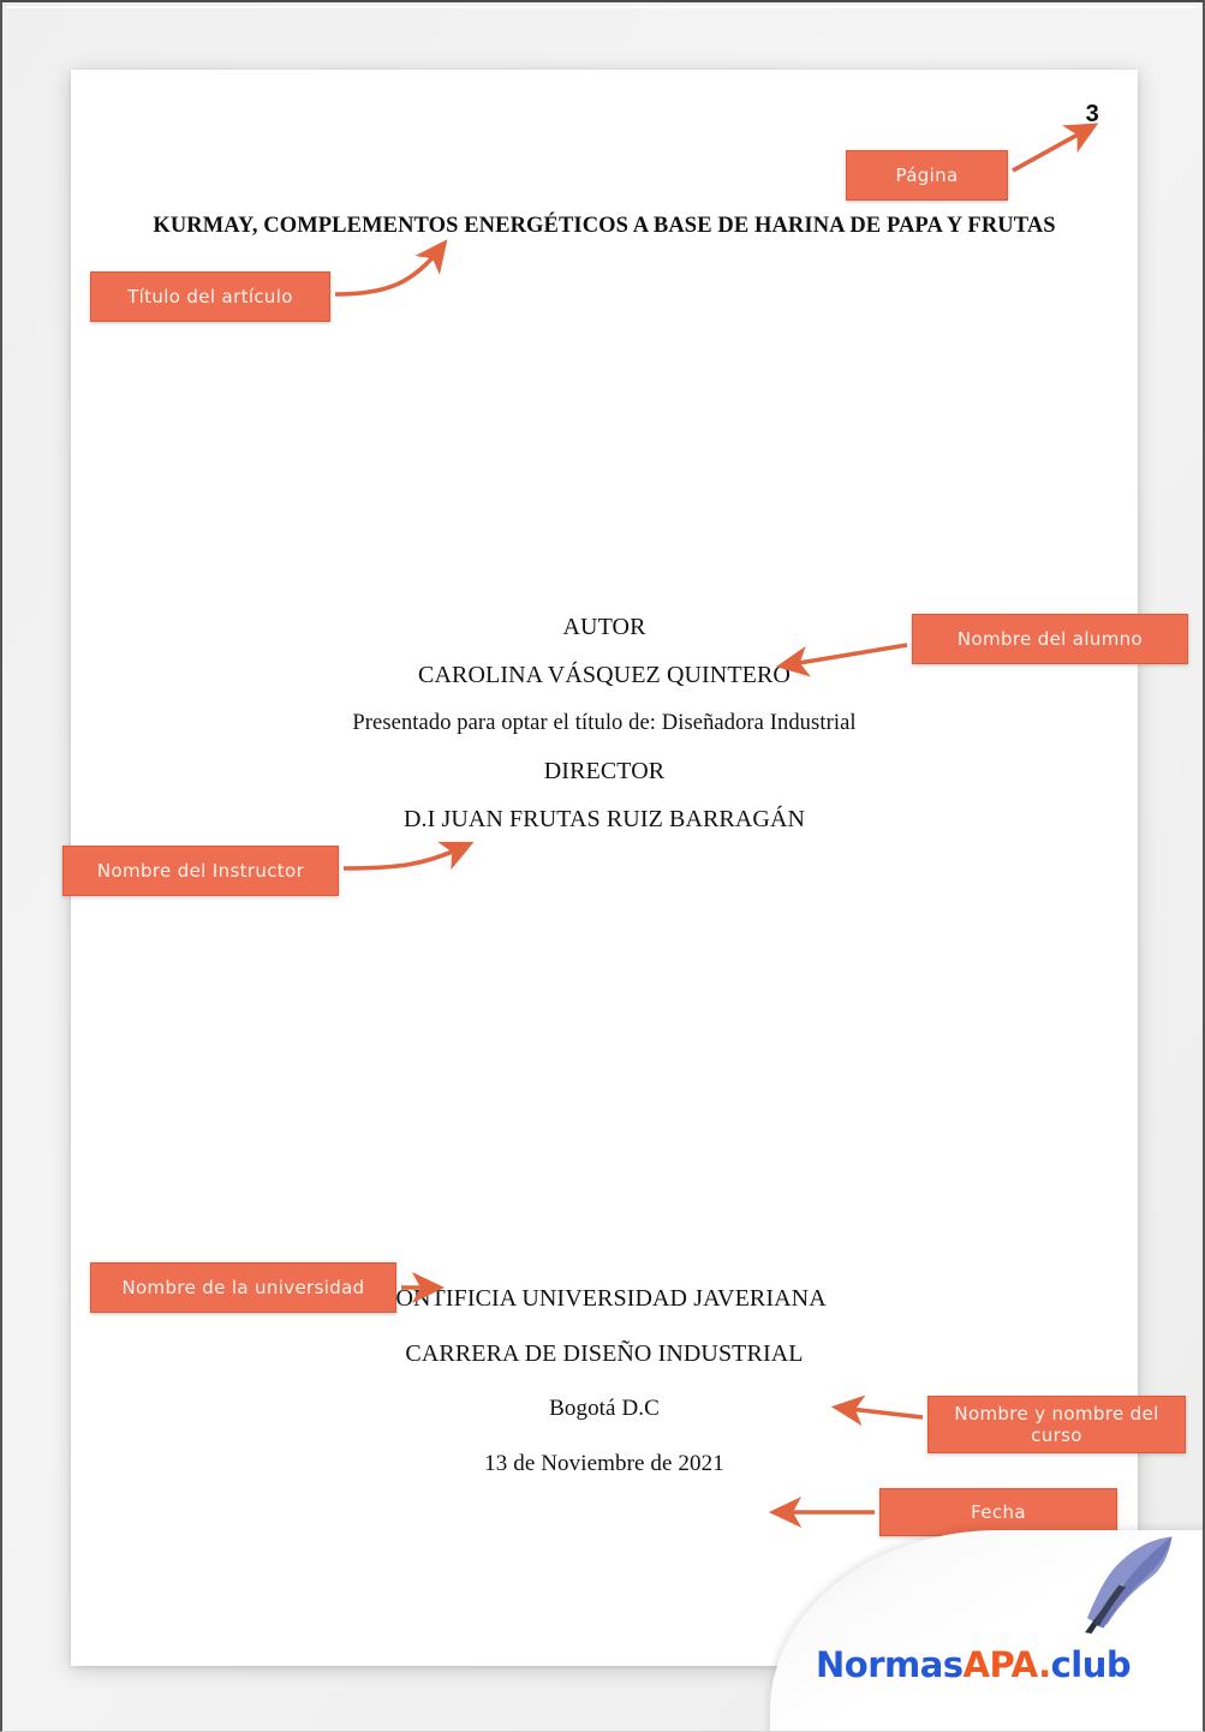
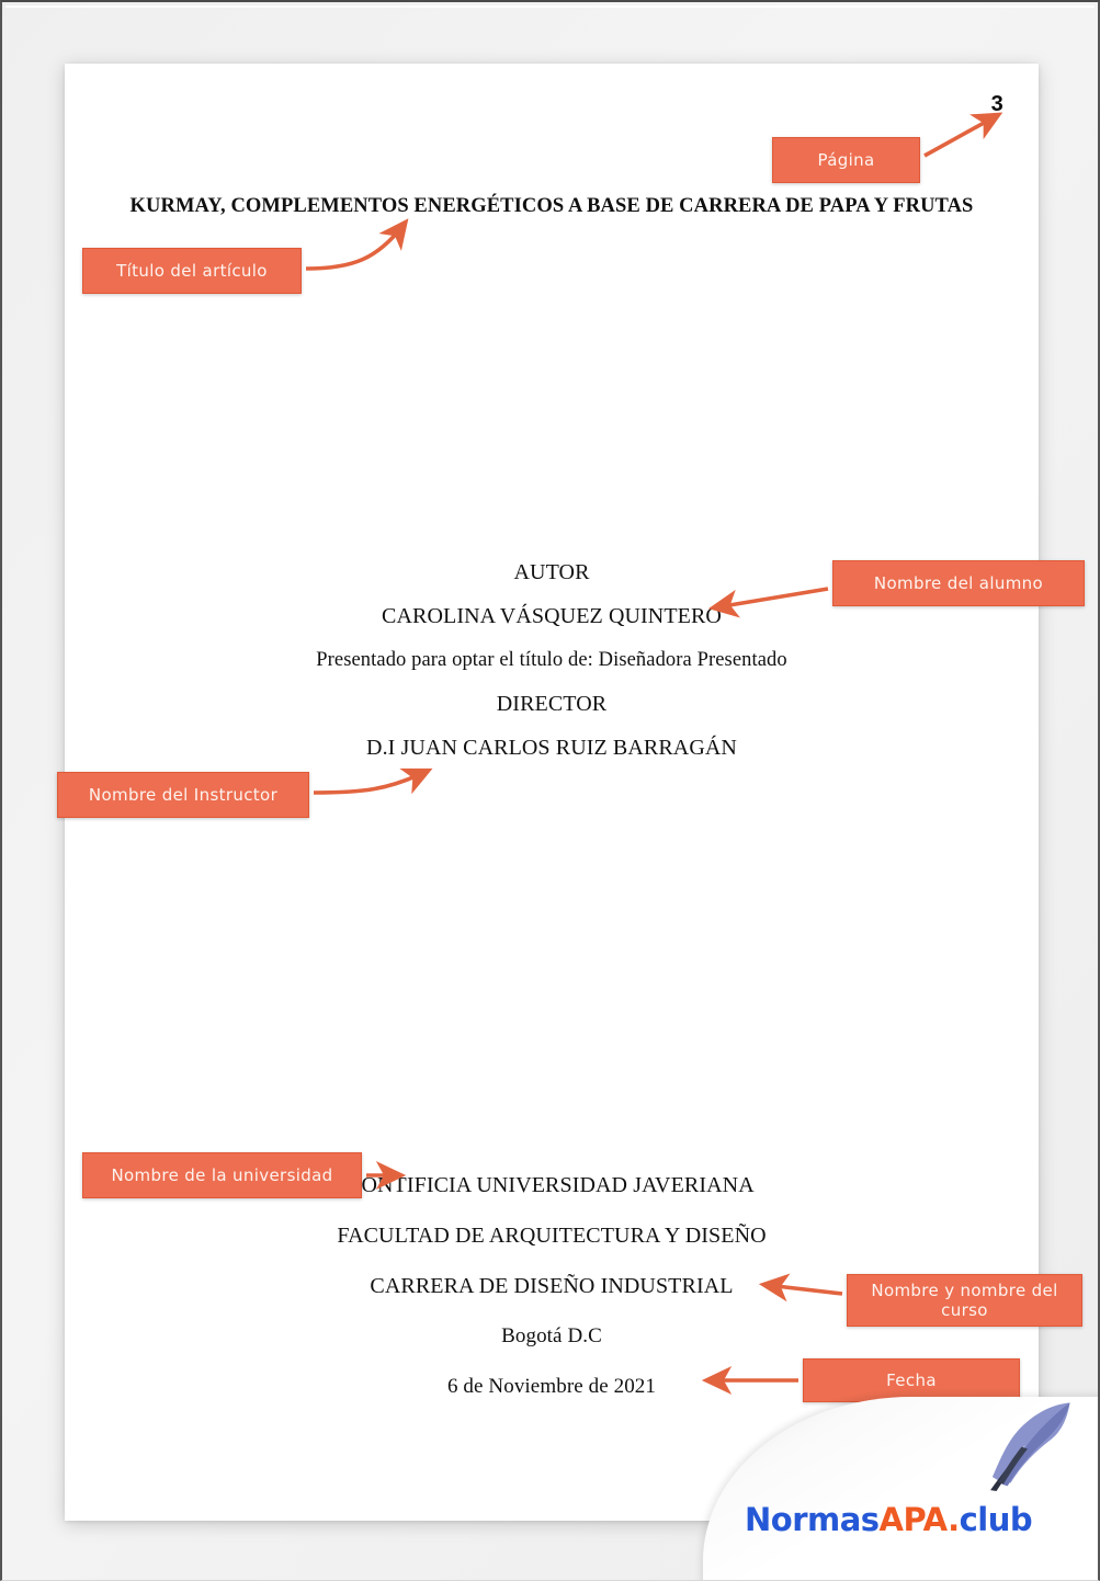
  3
- KURMAY, COMPLEMENTOS ENERGÉTICOS A BASE DE HARINA DE PAPA Y FRUTAS
+ KURMAY, COMPLEMENTOS ENERGÉTICOS A BASE DE CARRERA DE PAPA Y FRUTAS
  AUTOR
  CAROLINA VÁSQUEZ QUINTERO
- Presentado para optar el título de: Diseñadora Industrial
+ Presentado para optar el título de: Diseñadora Presentado
  DIRECTOR
- D.I JUAN FRUTAS RUIZ BARRAGÁN
+ D.I JUAN CARLOS RUIZ BARRAGÁN
  ONTIFICIA UNIVERSIDAD JAVERIANA
+ FACULTAD DE ARQUITECTURA Y DISEÑO
  CARRERA DE DISEÑO INDUSTRIAL
  Bogotá D.C
- 13 de Noviembre de 2021
+ 6 de Noviembre de 2021
  Página
  Título del artículo
  Nombre del alumno
  Nombre del Instructor
  Nombre de la universidad
  Nombre y nombre del curso
  Fecha
  NormasAPA.club
